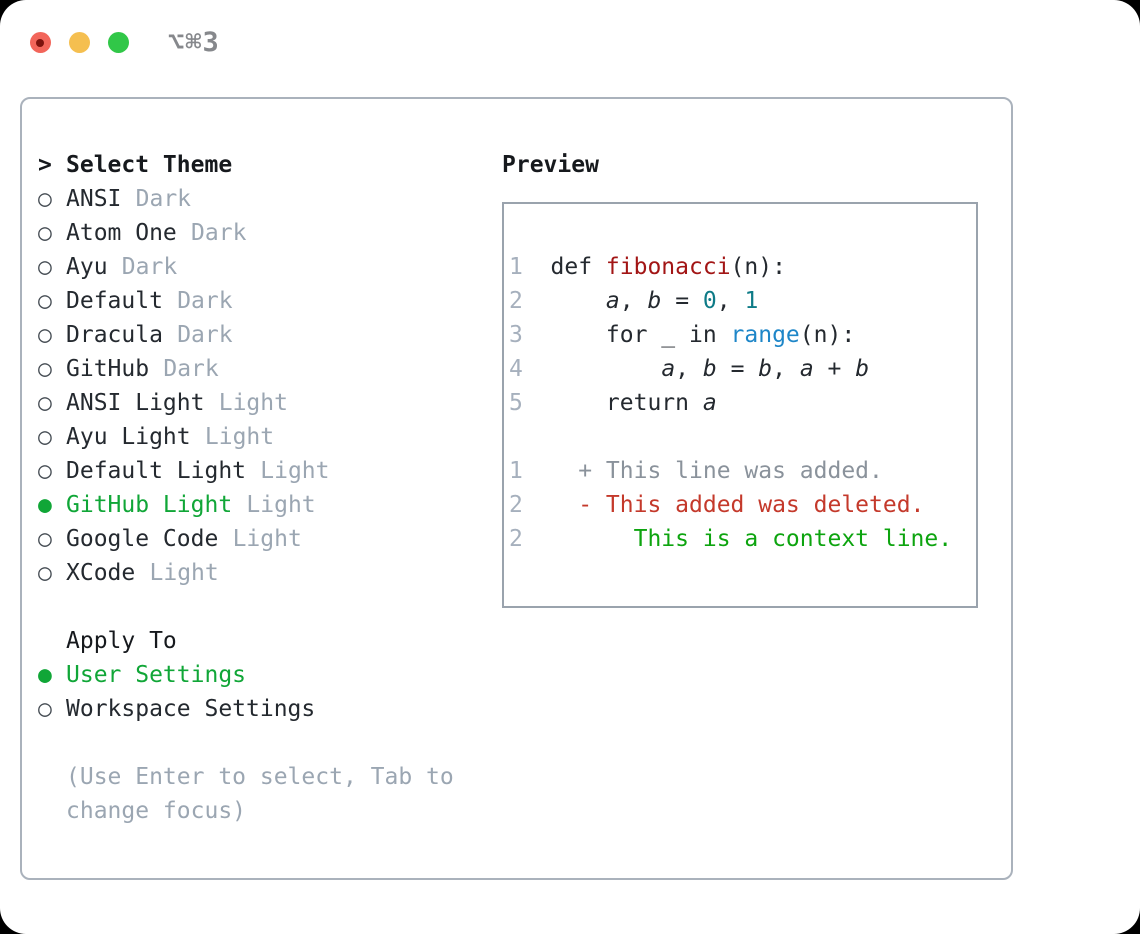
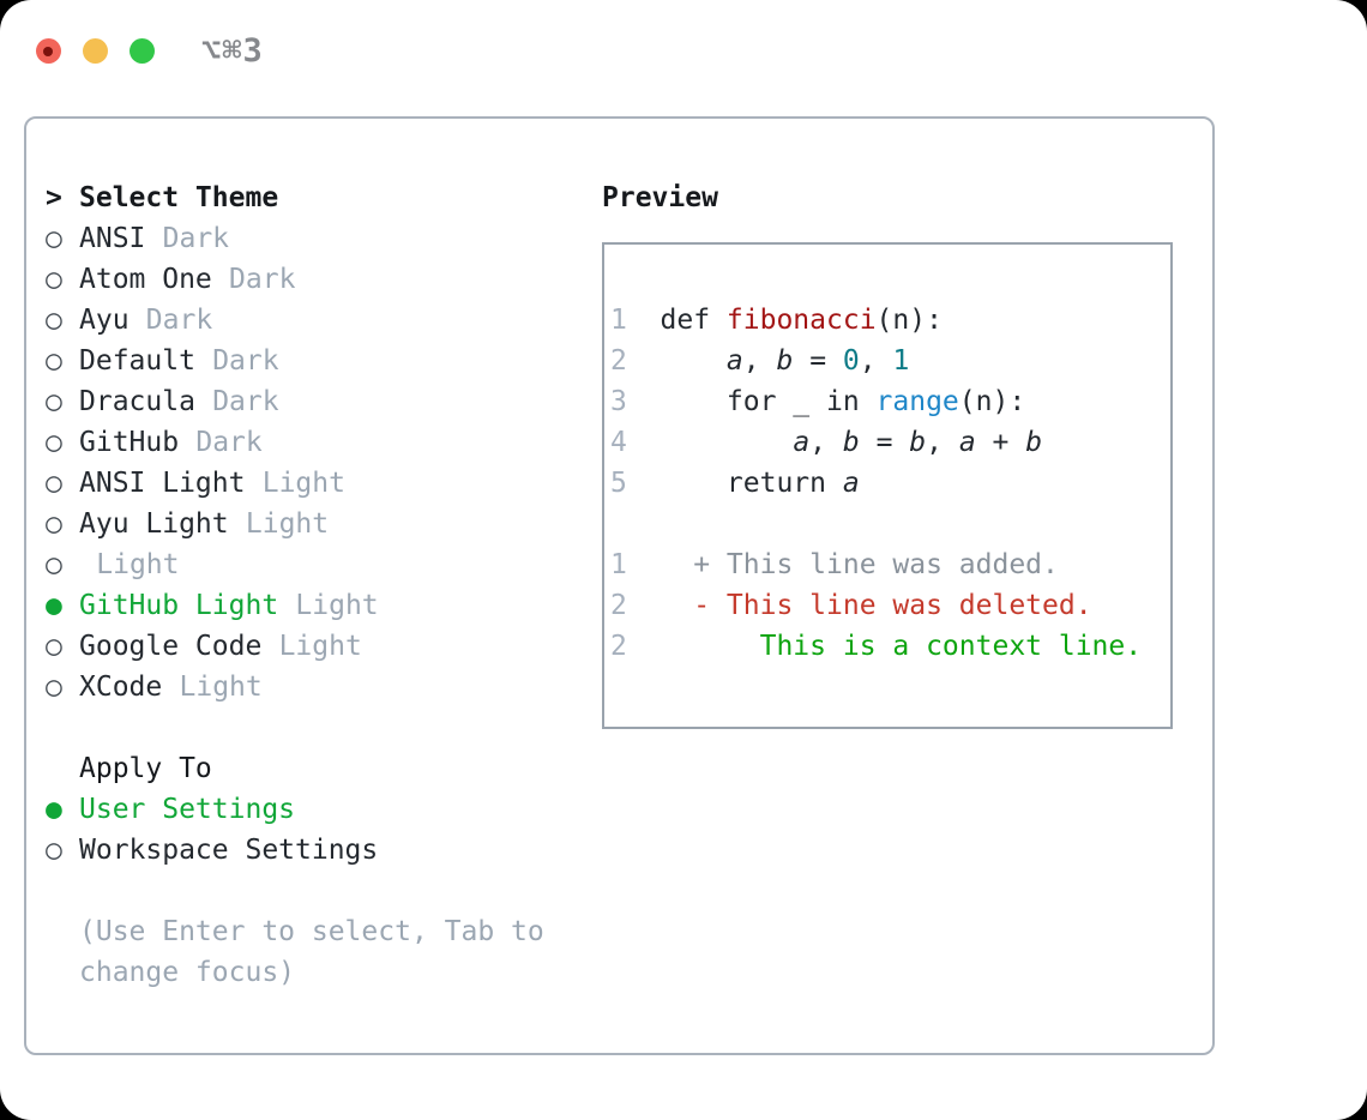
  ⌥⌘3
  >
  Select Theme
  ○
  ANSI
  Dark
  ○
  Atom One
  Dark
  ○
  Ayu
  Dark
  ○
  Default
  Dark
  ○
  Dracula
  Dark
  ○
  GitHub
  Dark
  ○
  ANSI Light
  Light
  ○
  Ayu Light
  Light
  ○
- Default Light
  Light
  ●
  GitHub Light
  Light
  ○
  Google Code
  Light
  ○
  XCode
  Light
  Apply To
  ●
  User Settings
  ○
  Workspace Settings
  (Use Enter to select, Tab to change focus)
  Preview
  1 def fibonacci(n):
  2 a, b = 0, 1
  3 for _ in range(n):
  4 a, b = b, a + b
  5 return a
  1 + This line was added.
- 2 - This added was deleted.
+ 2 - This line was deleted.
  2 This is a context line.
